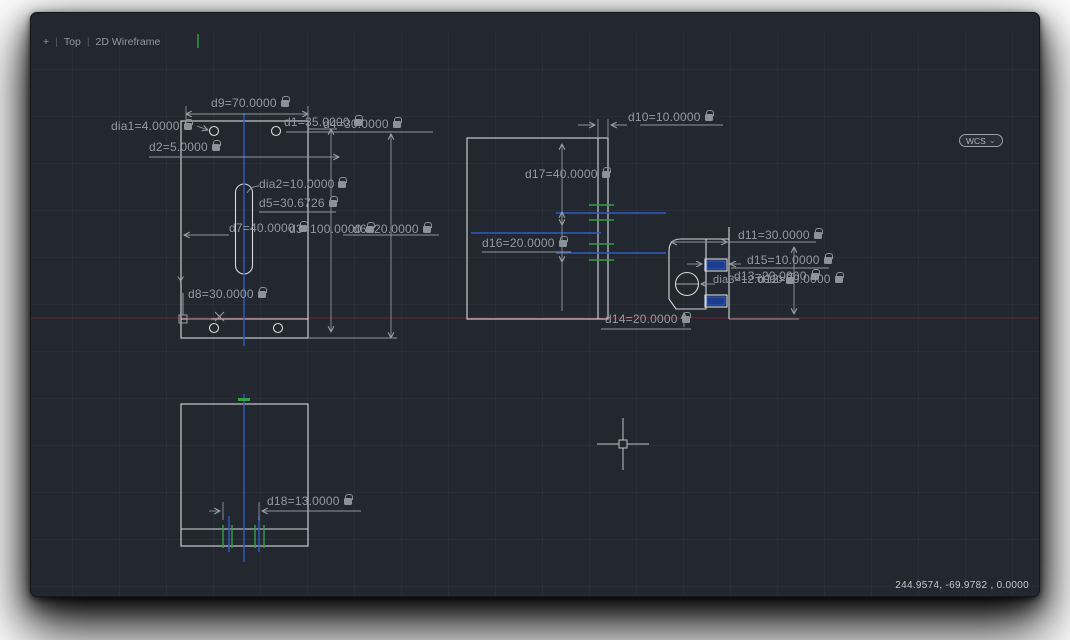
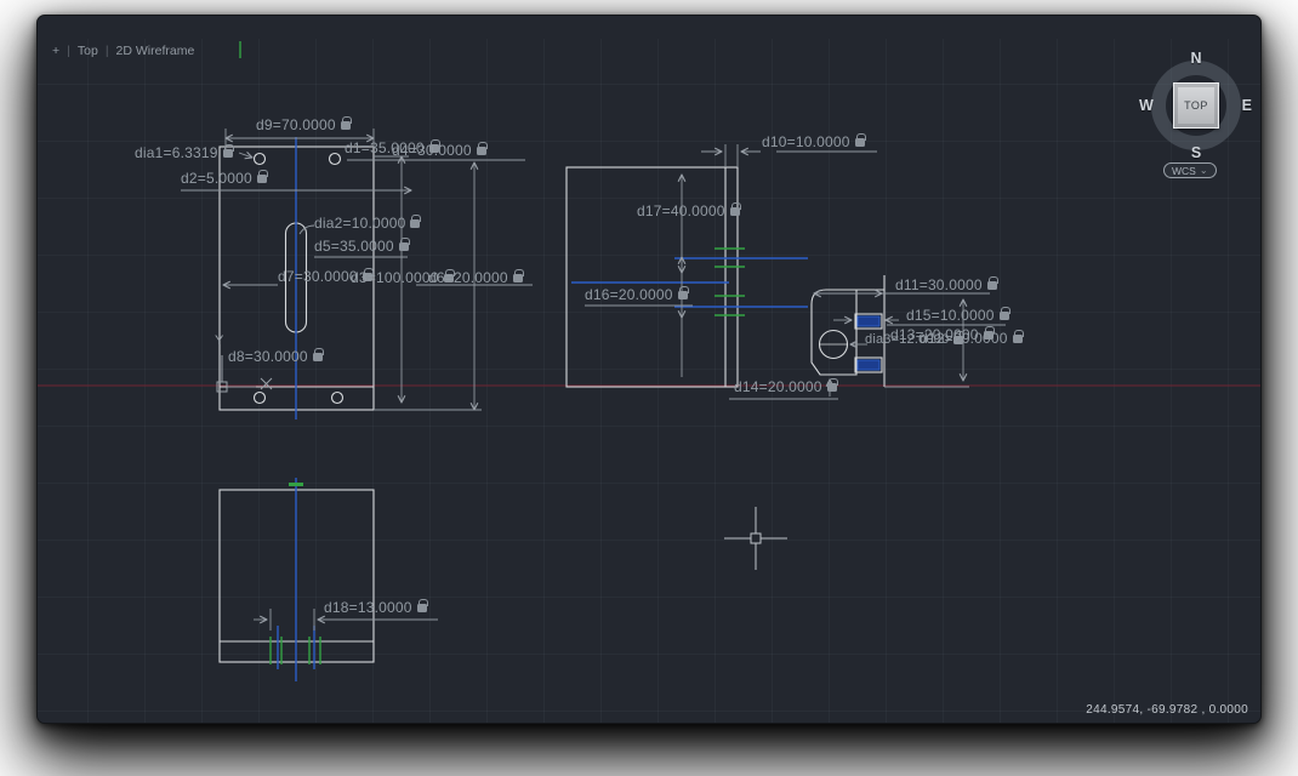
  +
  |
  Top
  |
  2D Wireframe
  d9=70.0000
- dia1=4.0000
+ dia1=6.3319
  d1=35.0000
  d4=30.0000
  d2=5.0000
  dia2=10.0000
- d5=30.6726
+ d5=35.0000
- d7=40.0000
+ d7=30.0000
  d3=100.0000
  d6=20.0000
  d8=30.0000
  d10=10.0000
  d17=40.0000
  d16=20.0000
  d11=30.0000
  d15=10.0000
  dia3=12.0000
  d13=20.0000
  d12=20.0000
  d14=20.0000
  d18=13.0000
  Y
+ N
+ S
+ W
+ E
+ TOP
  WCS
  ⌄
  244.9574, -69.9782 , 0.0000
